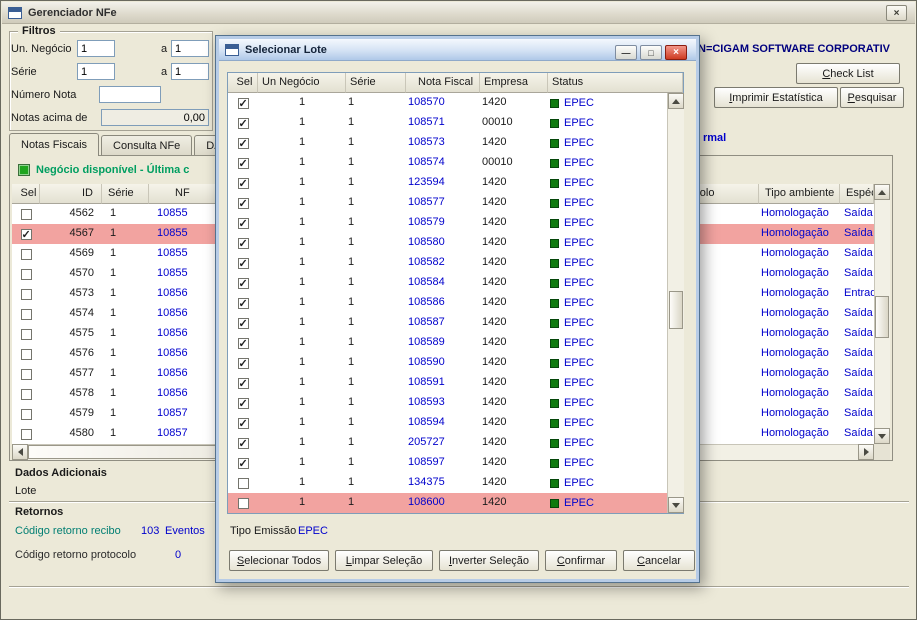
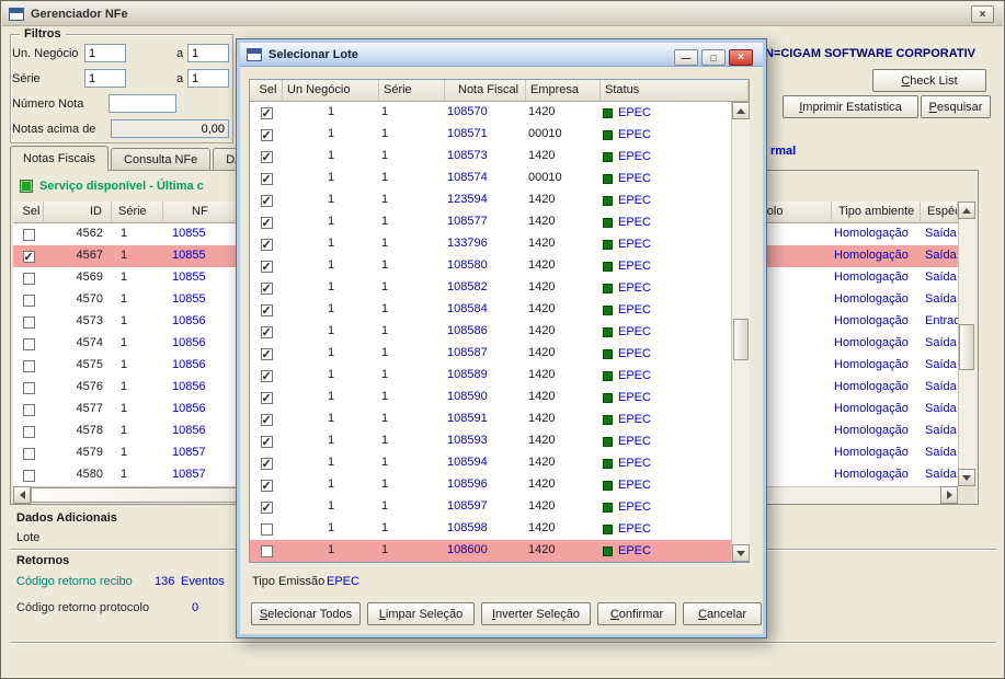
  Gerenciador NFe
  ×
  Filtros
  Un. Negócio
  1
  a
  1
  Série
  1
  a
  1
  Número Nota
  Notas acima de
  0,00
  N=CIGAM SOFTWARE CORPORATIV
  Check List
  Imprimir Estatística
  Pesquisar
  rmal
  Notas Fiscais
  Consulta NFe
- Negócio disponível - Última c
+ Serviço disponível - Última c
  Sel
  ID
  Série
  NF
  Tipo ambiente
  4562
  1
  10855
  Homologação
  Saída
  4567
  1
  10855
  Homologação
  Saída
  4569
  1
  10855
  Homologação
  Saída
  4570
  1
  10855
  Homologação
  Saída
  4573
  1
  10856
  Homologação
  Entra
  4574
  1
  10856
  Homologação
  Saída
  4575
  1
  10856
  Homologação
  Saída
  4576
  1
  10856
  Homologação
  Saída
  4577
  1
  10856
  Homologação
  Saída
  4578
  1
  10856
  Homologação
  Saída
  4579
  1
  10857
  Homologação
  Saída
  4580
  1
  10857
  Homologação
  Saída
  Dados Adicionais
  Lote
  Retornos
  Código retorno recibo
- 103
+ 136
  Eventos
  Código retorno protocolo
  0
  Selecionar Lote
  —
  □
  ×
  Sel
  Un Negócio
  Série
  Nota Fiscal
  Empresa
  Status
  1
  1
  108570
  1420
  EPEC
  1
  1
  108571
  00010
  EPEC
  1
  1
  108573
  1420
  EPEC
  1
  1
  108574
  00010
  EPEC
  1
  1
  123594
  1420
  EPEC
  1
  1
  108577
  1420
  EPEC
  1
  1
- 108579
+ 133796
  1420
  EPEC
  1
  1
  108580
  1420
  EPEC
  1
  1
  108582
  1420
  EPEC
  1
  1
  108584
  1420
  EPEC
  1
  1
  108586
  1420
  EPEC
  1
  1
  108587
  1420
  EPEC
  1
  1
  108589
  1420
  EPEC
  1
  1
  108590
  1420
  EPEC
  1
  1
  108591
  1420
  EPEC
  1
  1
  108593
  1420
  EPEC
  1
  1
  108594
  1420
  EPEC
  1
  1
- 205727
+ 108596
  1420
  EPEC
  1
  1
  108597
  1420
  EPEC
  1
  1
- 134375
+ 108598
  1420
  EPEC
  1
  1
  108600
  1420
  EPEC
  Tipo Emissão
  EPEC
  Selecionar Todos
  Limpar Seleção
  Inverter Seleção
  Confirmar
  Cancelar
